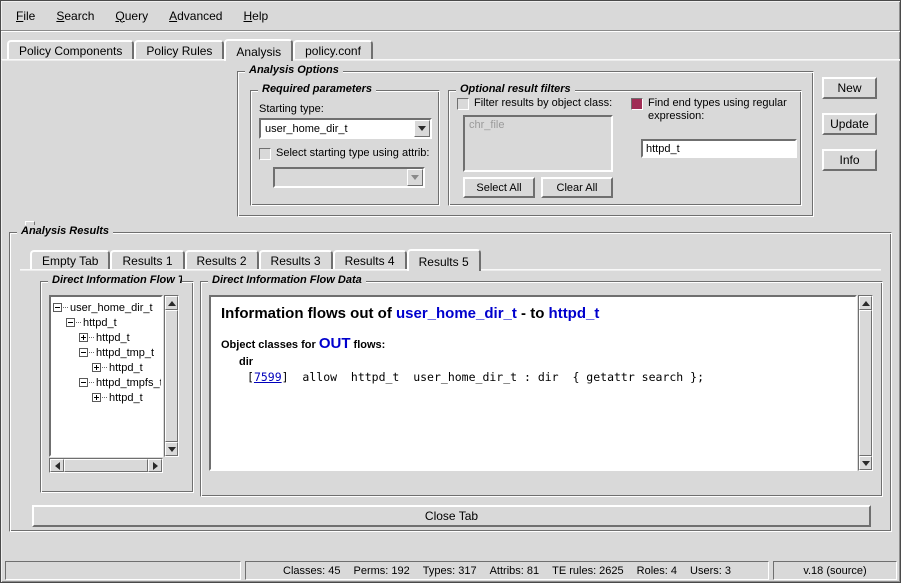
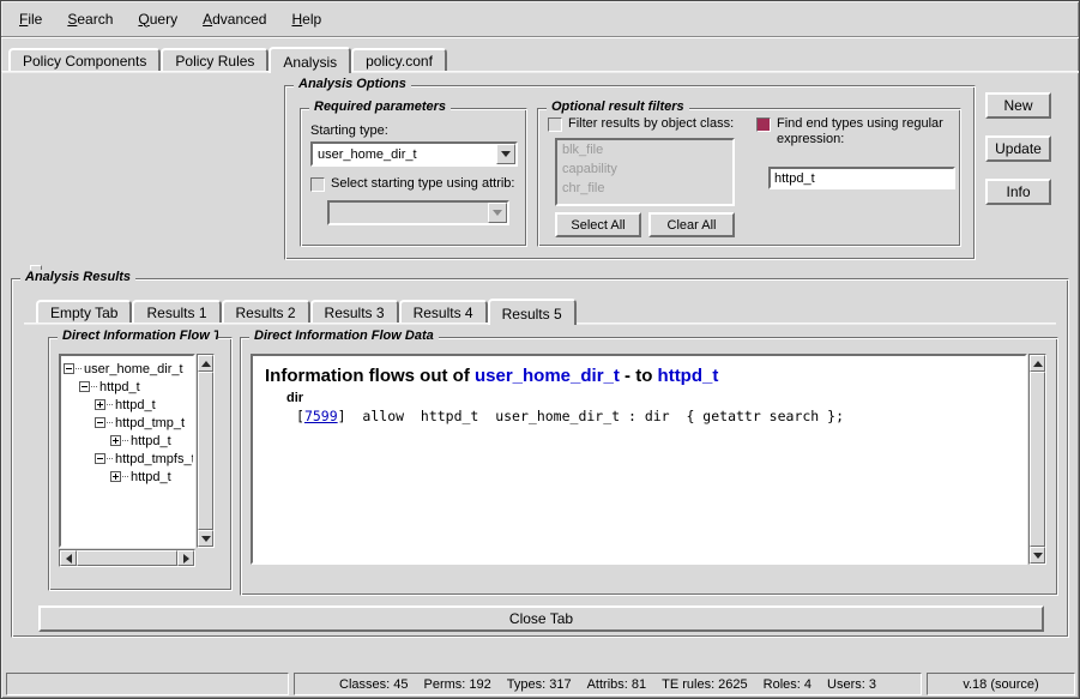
  File
  Search
  Query
  Advanced
  Help
  Policy Components
  Policy Rules
  Analysis
  policy.conf
  Analysis Options
  Required parameters
  Starting type:
  user_home_dir_t
  Select starting type using attrib:
  Optional result filters
  Filter results by object class:
+ blk_file
+ capability
  chr_file
  Select All
  Clear All
  Find end types using regular expression:
  httpd_t
  New
  Update
  Info
  Analysis Results
  Empty Tab
  Results 1
  Results 2
  Results 3
  Results 4
  Results 5
  Direct Information Flow T
  user_home_dir_t
  httpd_t
  httpd_t
  httpd_tmp_t
  httpd_t
  httpd_tmpfs_
  httpd_t
  Direct Information Flow Data
  Information flows out of user_home_dir_t - to httpd_t
- Object classes for OUT flows:
  dir
  [7599] allow httpd_t user_home_dir_t : dir { getattr search };
  Close Tab
  Classes: 45
  Perms: 192
  Types: 317
  Attribs: 81
  TE rules: 2625
  Roles: 4
  Users: 3
  v.18 (source)
